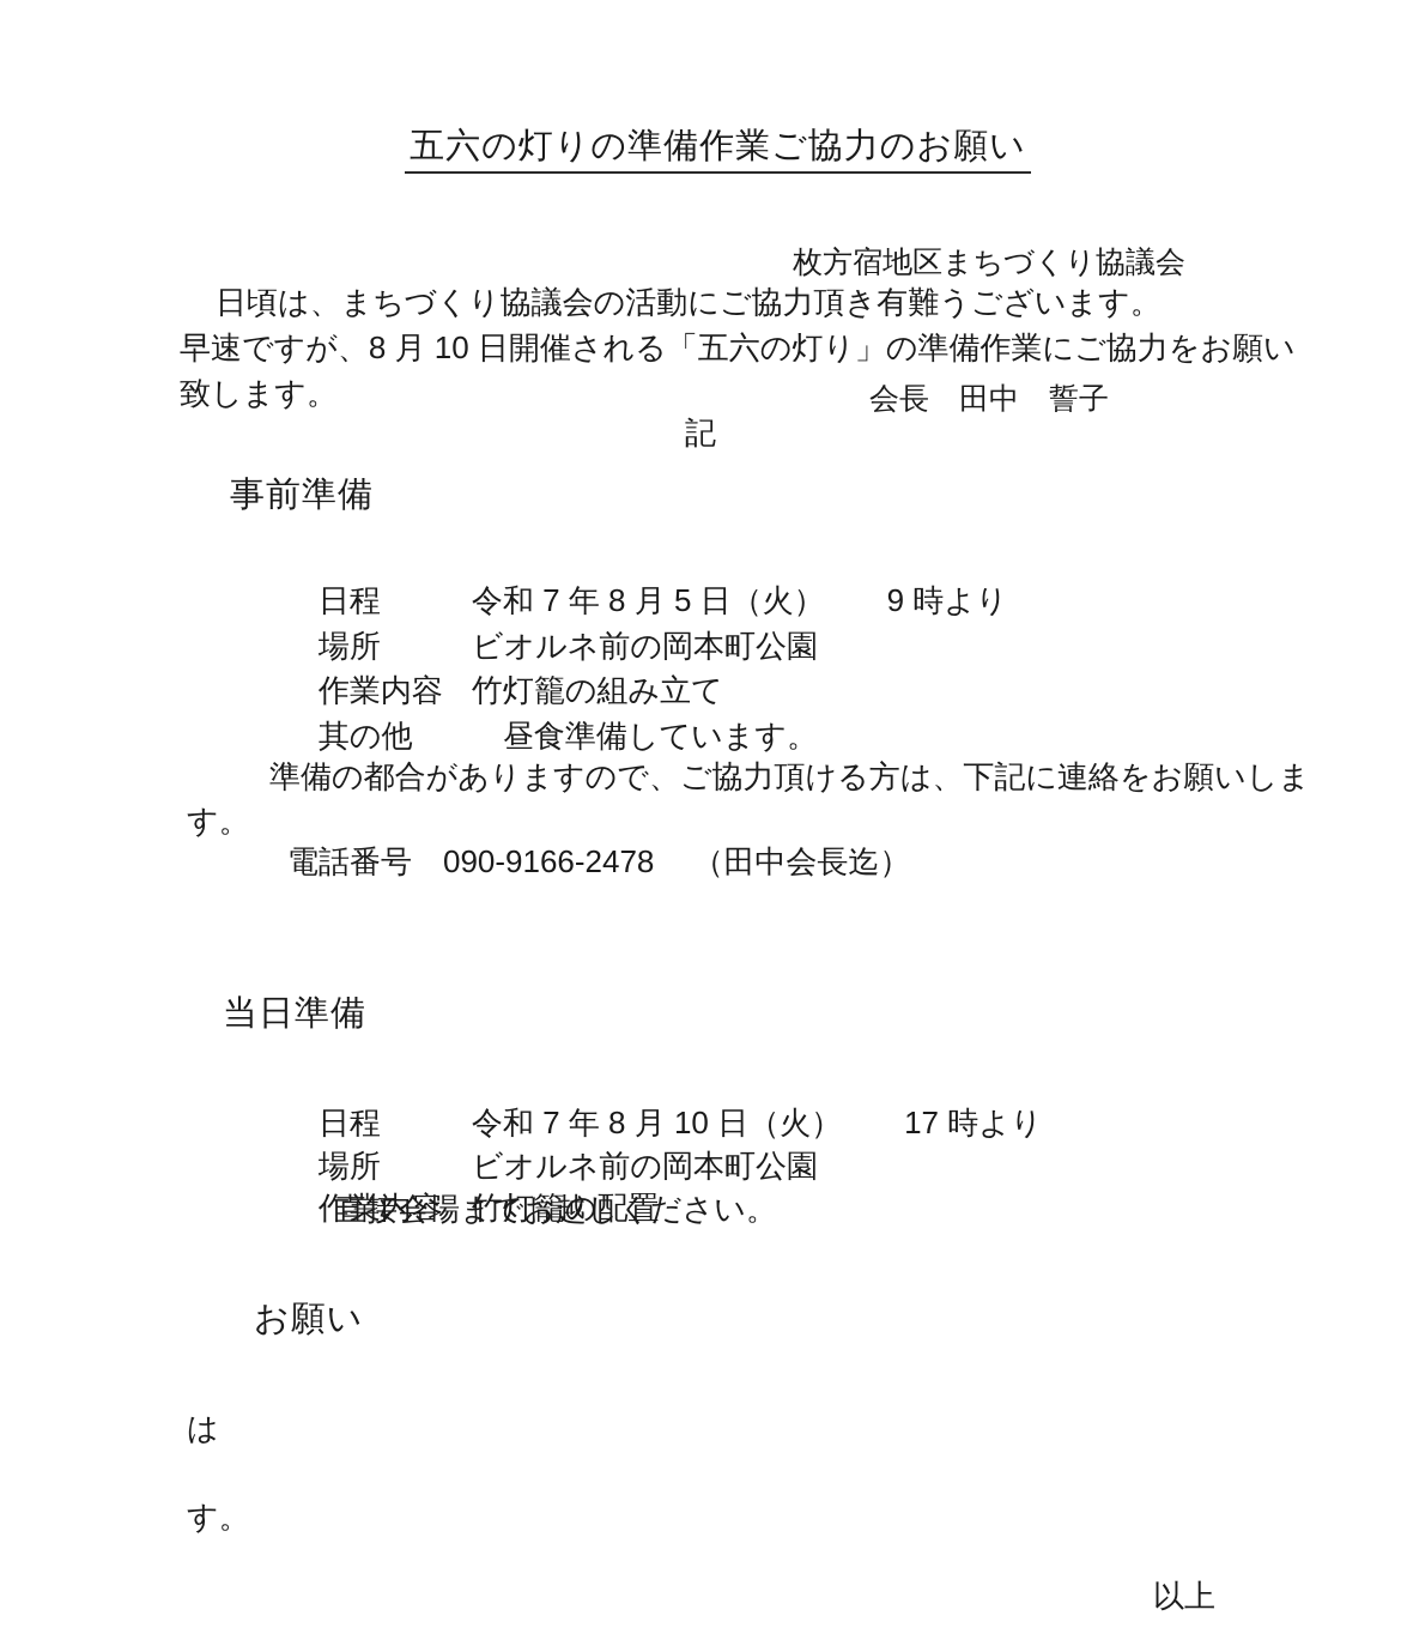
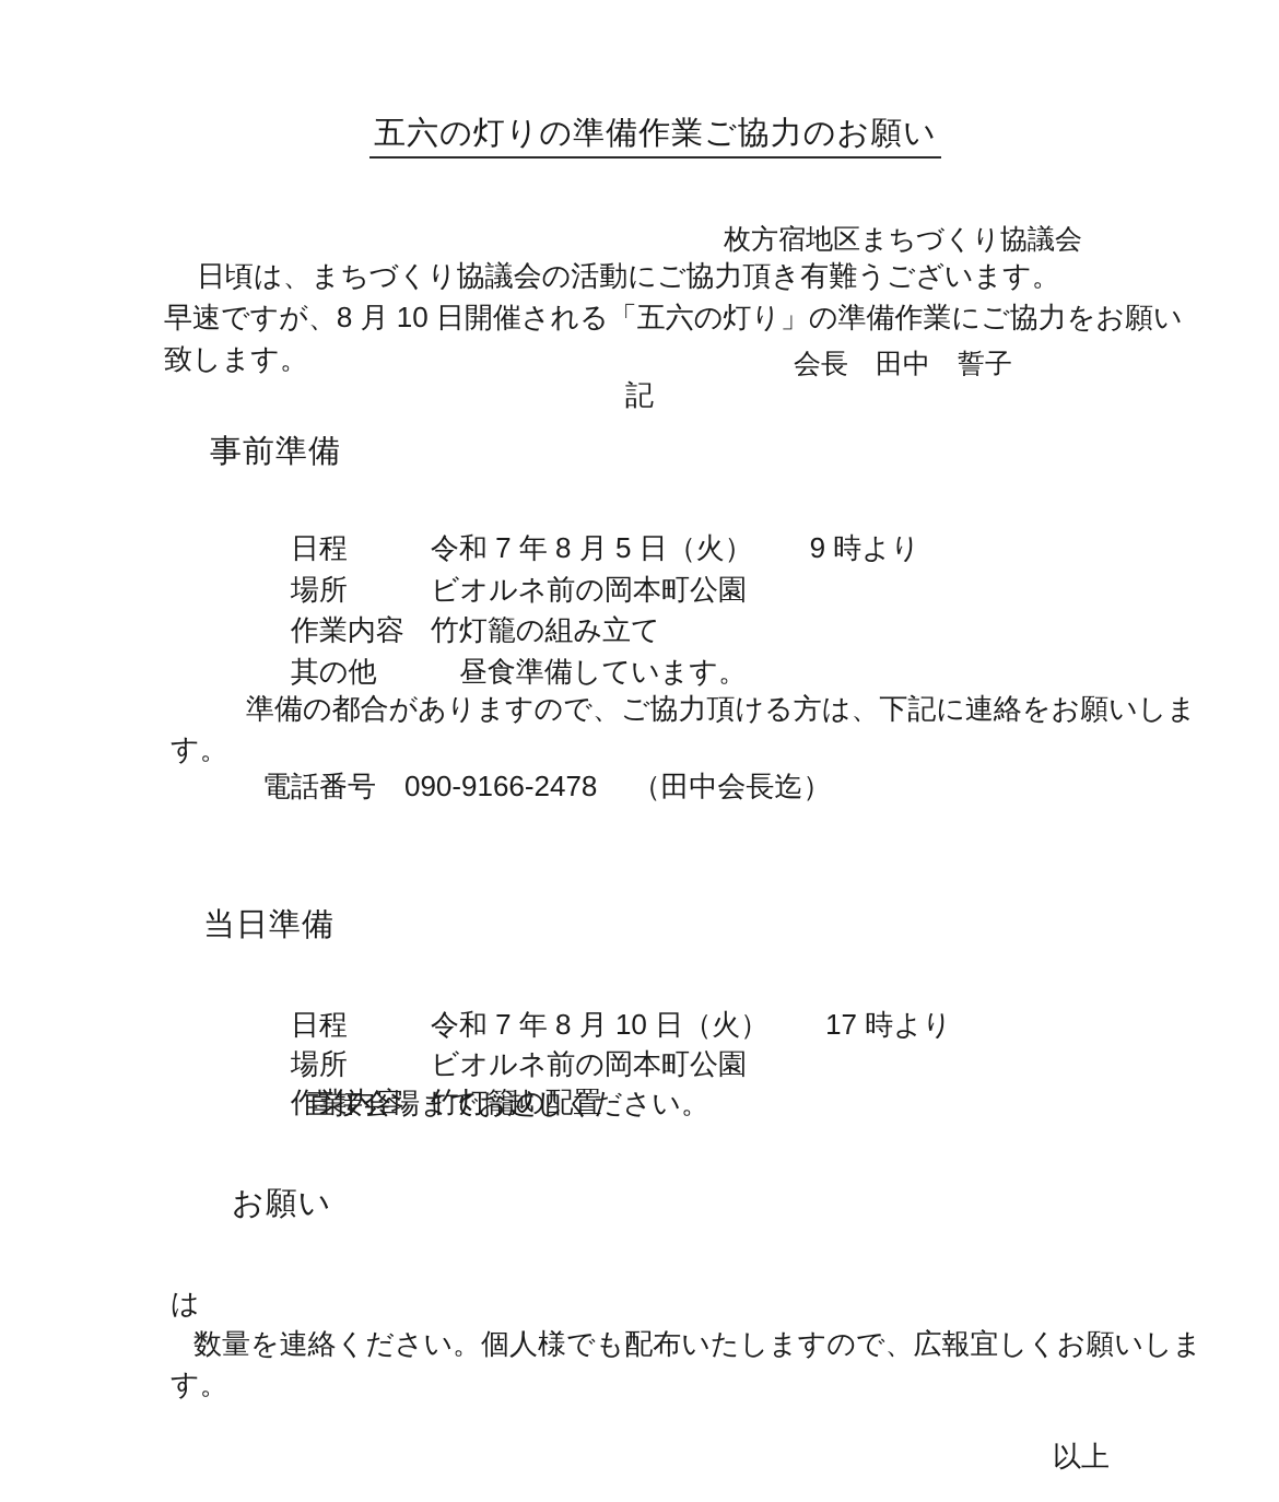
  五六の灯りの準備作業ご協力のお願い
  枚方宿地区まちづくり協議会
  会長 田中 誓子
  日頃は、まちづくり協議会の活動にご協力頂き有難うございます。
  早速ですが、8 月 10 日開催される「五六の灯り」の準備作業にご協力をお願い
  致します。
  記
  事前準備
  日程 令和 7 年 8 月 5 日（火） 9 時より
  場所 ビオルネ前の岡本町公園
  作業内容 竹灯籠の組み立て
  其の他 昼食準備しています。
  準備の都合がありますので、ご協力頂ける方は、下記に連絡をお願いしま
  す。
  電話番号
  090-9166-2478
  （田中会長迄）
  当日準備
  日程 令和 7 年 8 月 10 日（火） 17 時より
  場所 ビオルネ前の岡本町公園
  作業内容 竹灯籠の配置
  直接会場までお越しください。
  お願い
  は
+ 数量を連絡ください。個人様でも配布いたしますので、広報宜しくお願いしま
  す。
  以上
